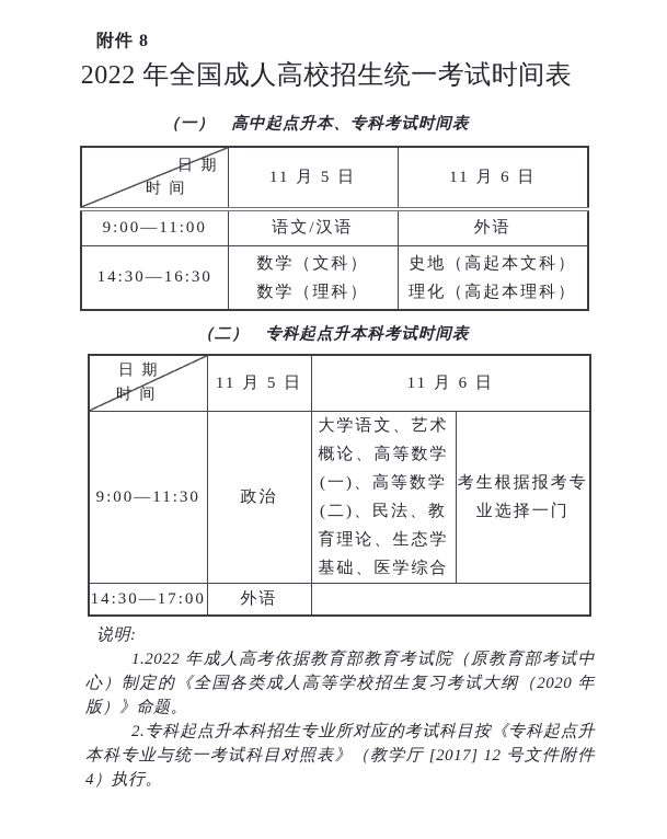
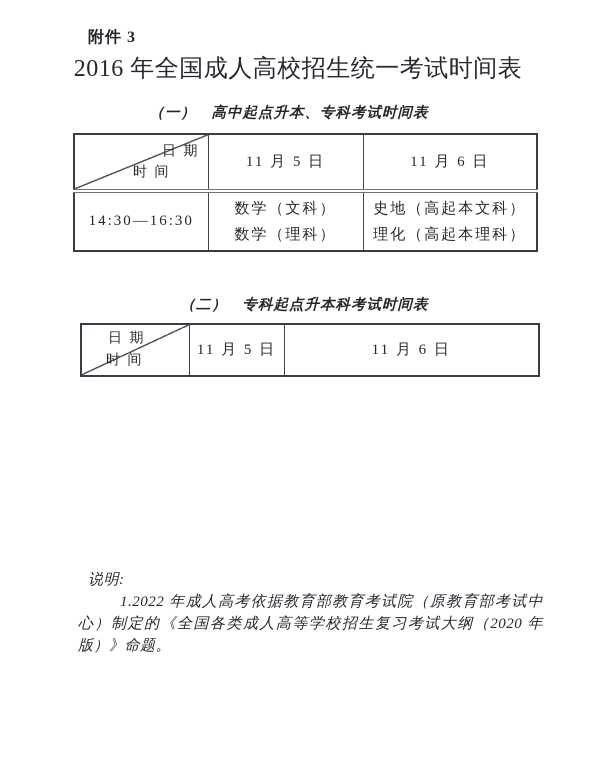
- 附件 8
+ 附件 3
- 2022 年全国成人高校招生统一考试时间表
+ 2016 年全国成人高校招生统一考试时间表
  （一） 高中起点升本、专科考试时间表
  日 期 时 间	11 月 5 日	11 月 6 日
- 9:00—11:00	语文/汉语	外语
  14:30—16:30	数学（文科） 数学（理科）	史地（高起本文科） 理化（高起本理科）
  （二） 专科起点升本科考试时间表
  日 期 时 间	11 月 5 日	11 月 6 日
- 9:00—11:30	政治	大学语文、艺术概论、高等数学(一)、高等数学(二)、民法、教育理论、生态学基础、医学综合	考生根据报考专业选择一门
- 14:30—17:00	外语
  说明:
  1.2022 年成人高考依据教育部教育考试院（原教育部考试中心）制定的《全国各类成人高等学校招生复习考试大纲（2020 年版）》命题。
- 2.专科起点升本科招生专业所对应的考试科目按《专科起点升本科专业与统一考试科目对照表》（教学厅 [2017] 12 号文件附件 4）执行。
